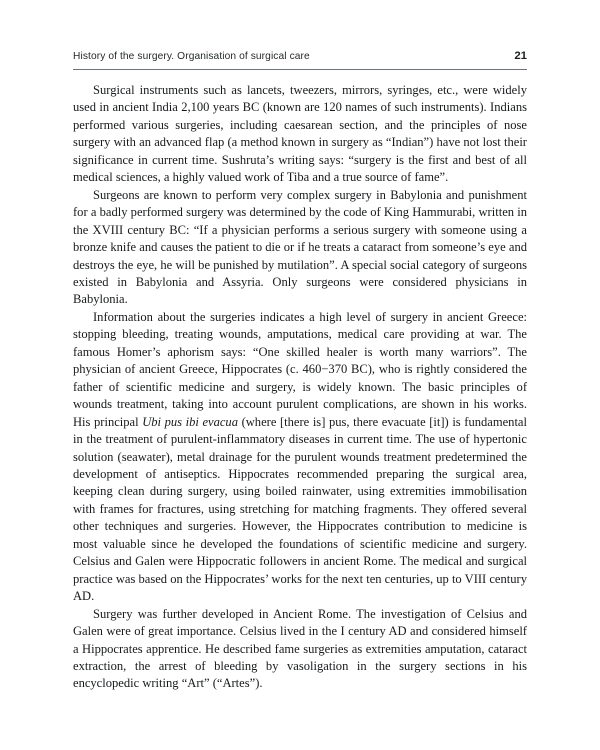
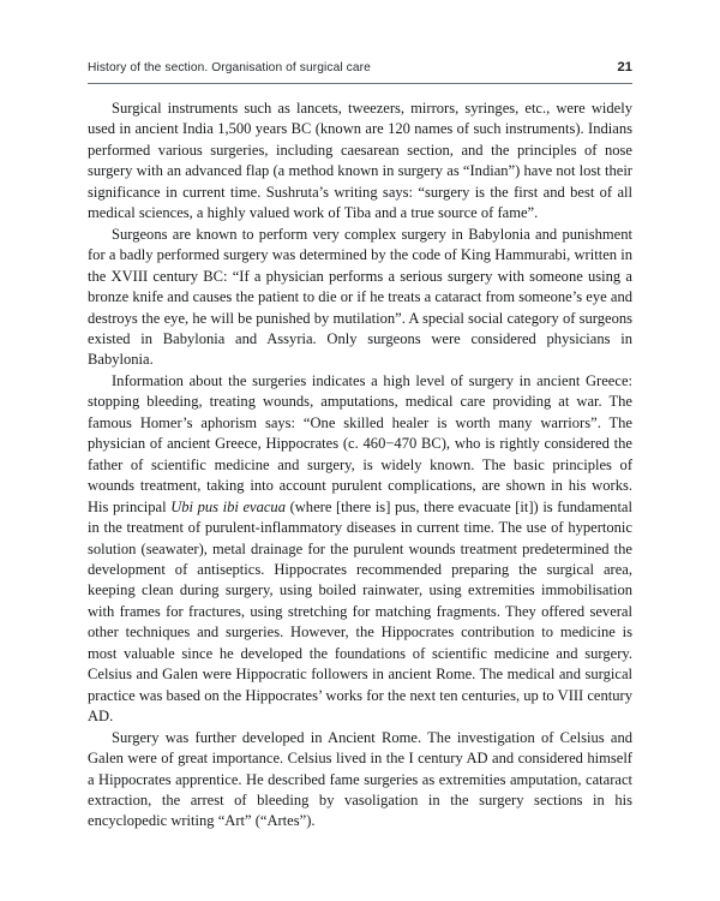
- History of the surgery. Organisation of surgical care
+ History of the section. Organisation of surgical care
  21
- Surgical instruments such as lancets, tweezers, mirrors, syringes, etc., were widely used in ancient India 2,100 years BC (known are 120 names of such instruments). Indians performed various surgeries, including caesarean section, and the principles of nose surgery with an advanced flap (a method known in surgery as “Indian”) have not lost their significance in current time. Sushruta’s writing says: “surgery is the first and best of all medical sciences, a highly valued work of Tiba and a true source of fame”.
+ Surgical instruments such as lancets, tweezers, mirrors, syringes, etc., were widely used in ancient India 1,500 years BC (known are 120 names of such instruments). Indians performed various surgeries, including caesarean section, and the principles of nose surgery with an advanced flap (a method known in surgery as “Indian”) have not lost their significance in current time. Sushruta’s writing says: “surgery is the first and best of all medical sciences, a highly valued work of Tiba and a true source of fame”.
  Surgeons are known to perform very complex surgery in Babylonia and punishment for a badly performed surgery was determined by the code of King Hammurabi, written in the XVIII century BC: “If a physician performs a serious surgery with someone using a bronze knife and causes the patient to die or if he treats a cataract from someone’s eye and destroys the eye, he will be punished by mutilation”. A special social category of surgeons existed in Babylonia and Assyria. Only surgeons were considered physicians in Babylonia.
- Information about the surgeries indicates a high level of surgery in ancient Greece: stopping bleeding, treating wounds, amputations, medical care providing at war. The famous Homer’s aphorism says: “One skilled healer is worth many warriors”. The physician of ancient Greece, Hippocrates (c. 460−370 BC), who is rightly considered the father of scientific medicine and surgery, is widely known. The basic principles of wounds treatment, taking into account purulent complications, are shown in his works. His principal Ubi pus ibi evacua (where [there is] pus, there evacuate [it]) is fundamental in the treatment of purulent-inflammatory diseases in current time. The use of hypertonic solution (seawater), metal drainage for the purulent wounds treatment predetermined the development of antiseptics. Hippocrates recommended preparing the surgical area, keeping clean during surgery, using boiled rainwater, using extremities immobilisation with frames for fractures, using stretching for matching fragments. They offered several other techniques and surgeries. However, the Hippocrates contribution to medicine is most valuable since he developed the foundations of scientific medicine and surgery. Celsius and Galen were Hippocratic followers in ancient Rome. The medical and surgical practice was based on the Hippocrates’ works for the next ten centuries, up to VIII century AD.
+ Information about the surgeries indicates a high level of surgery in ancient Greece: stopping bleeding, treating wounds, amputations, medical care providing at war. The famous Homer’s aphorism says: “One skilled healer is worth many warriors”. The physician of ancient Greece, Hippocrates (c. 460−470 BC), who is rightly considered the father of scientific medicine and surgery, is widely known. The basic principles of wounds treatment, taking into account purulent complications, are shown in his works. His principal Ubi pus ibi evacua (where [there is] pus, there evacuate [it]) is fundamental in the treatment of purulent-inflammatory diseases in current time. The use of hypertonic solution (seawater), metal drainage for the purulent wounds treatment predetermined the development of antiseptics. Hippocrates recommended preparing the surgical area, keeping clean during surgery, using boiled rainwater, using extremities immobilisation with frames for fractures, using stretching for matching fragments. They offered several other techniques and surgeries. However, the Hippocrates contribution to medicine is most valuable since he developed the foundations of scientific medicine and surgery. Celsius and Galen were Hippocratic followers in ancient Rome. The medical and surgical practice was based on the Hippocrates’ works for the next ten centuries, up to VIII century AD.
  Surgery was further developed in Ancient Rome. The investigation of Celsius and Galen were of great importance. Celsius lived in the I century AD and considered himself a Hippocrates apprentice. He described fame surgeries as extremities amputation, cataract extraction, the arrest of bleeding by vasoligation in the surgery sections in his encyclopedic writing “Art” (“Artes”).
